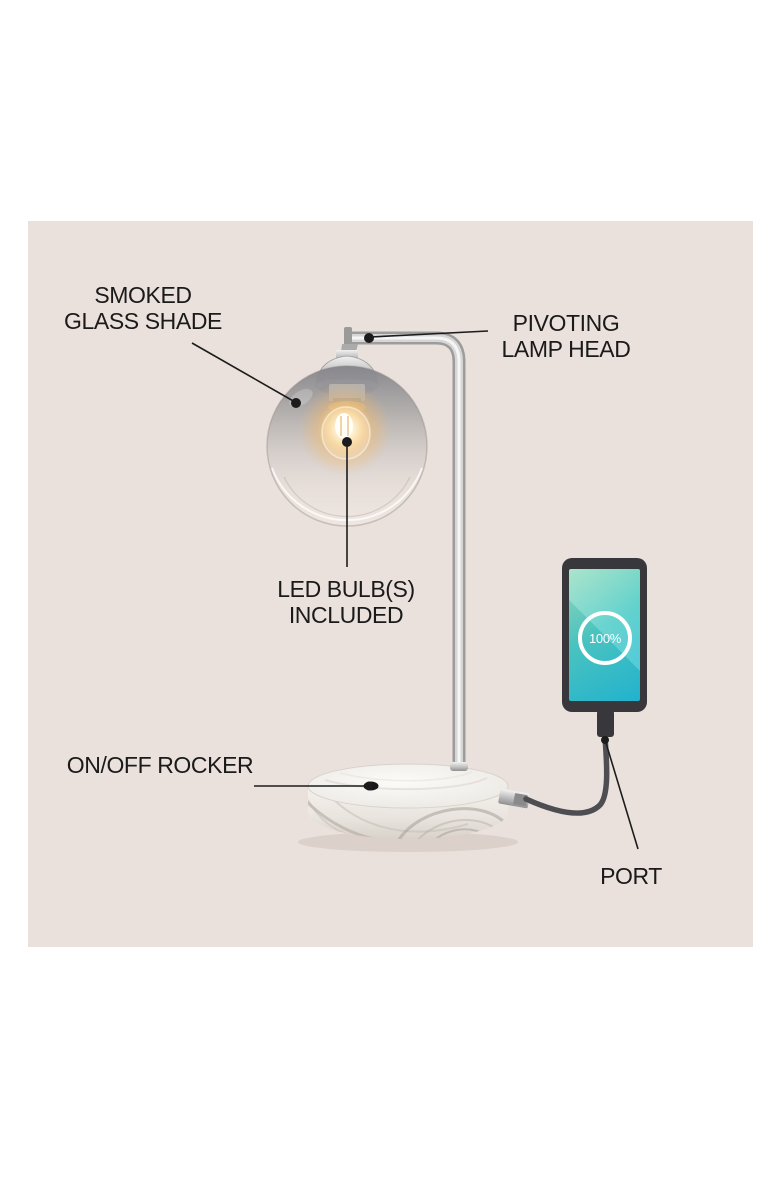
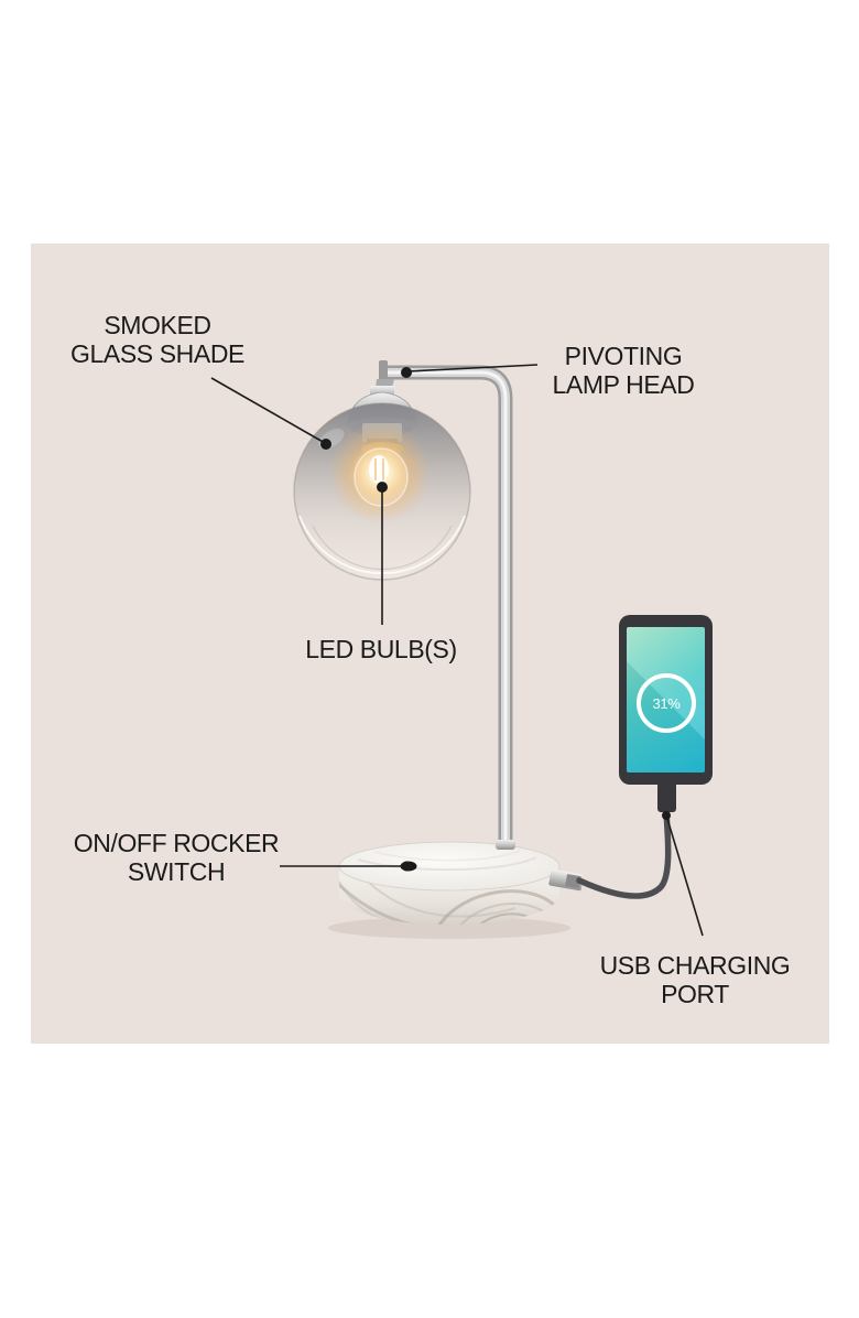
- 100%
+ 31%
  SMOKED
  GLASS SHADE
  PIVOTING
  LAMP HEAD
  LED BULB(S)
- INCLUDED
  ON/OFF ROCKER
+ SWITCH
+ USB CHARGING
  PORT
